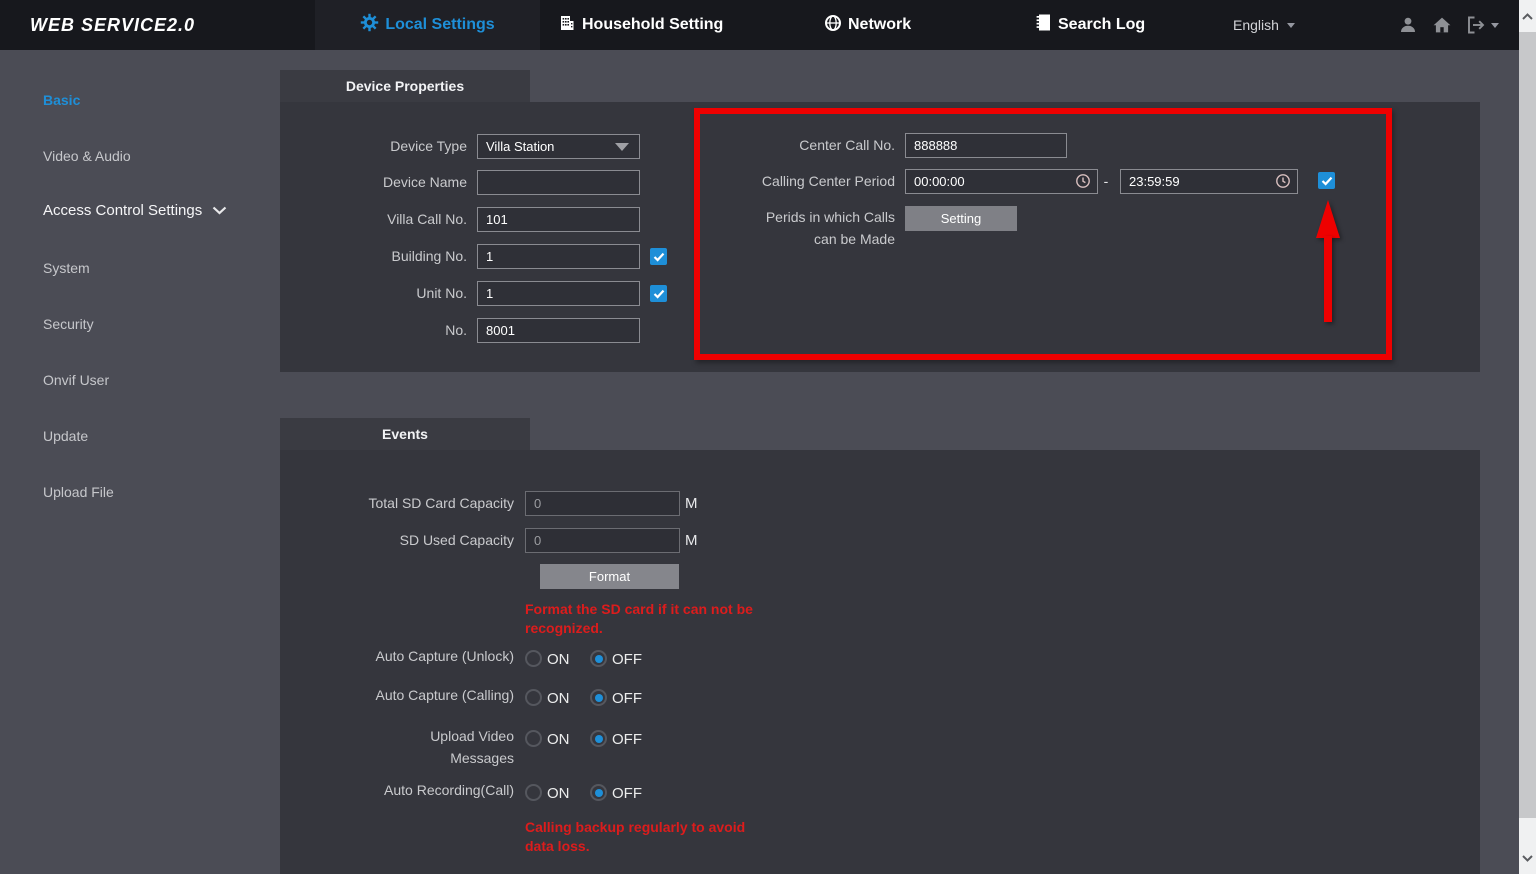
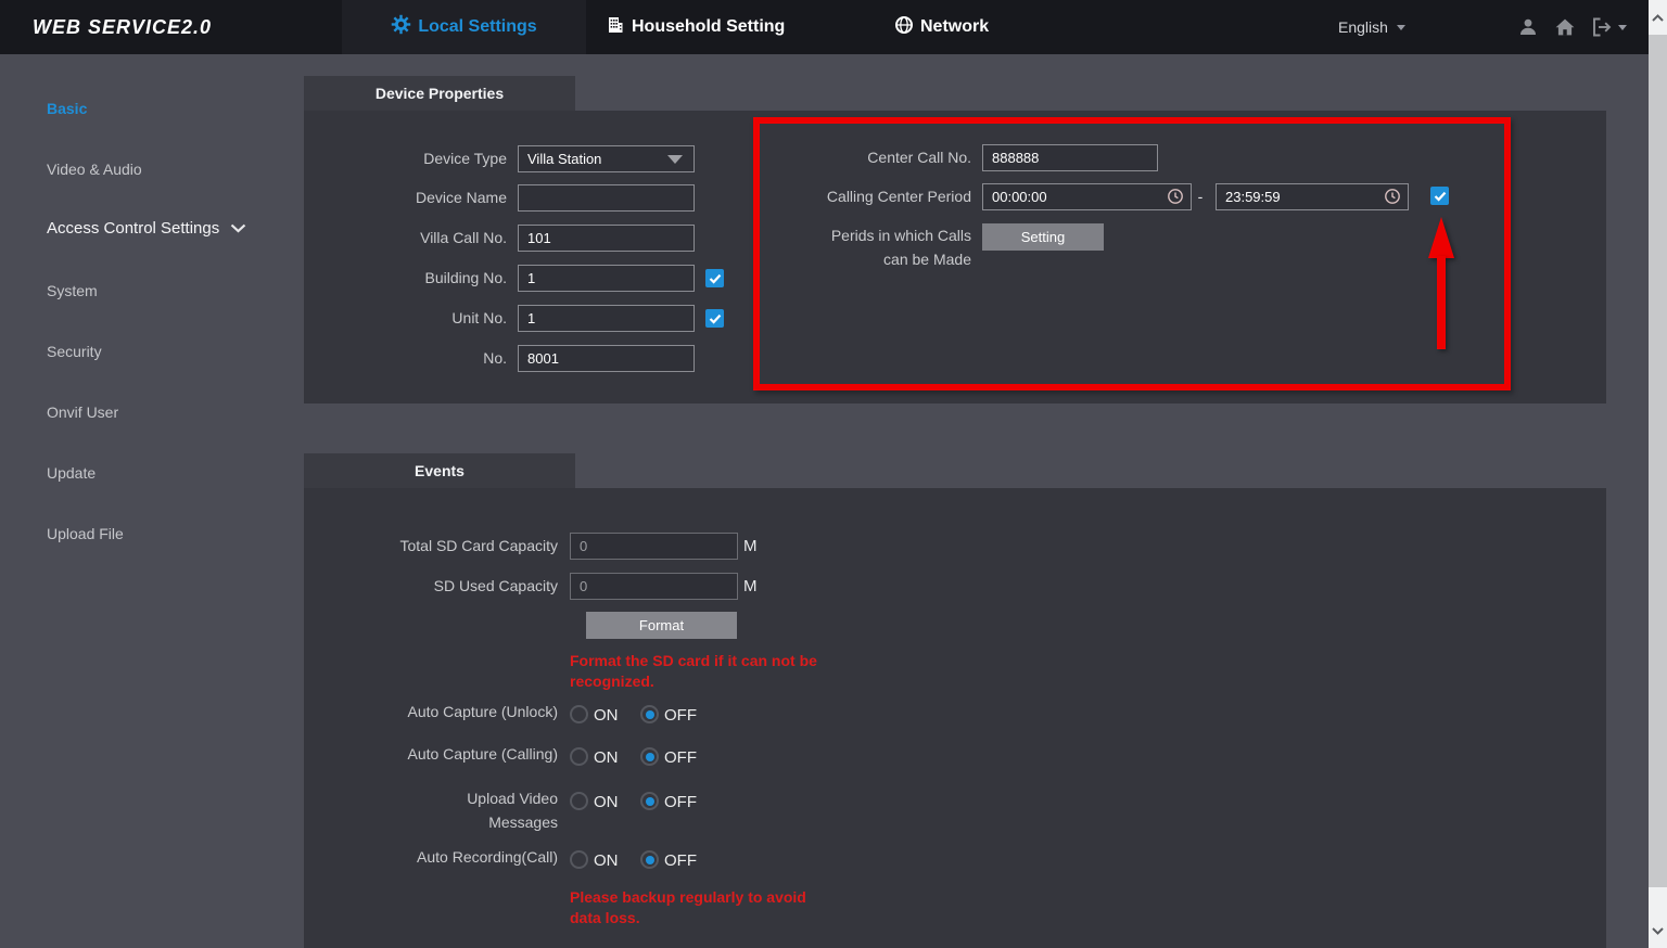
  WEB SERVICE2.0
  Local Settings
  Household Setting
  Network
- Search Log
  English
  Basic
  Video & Audio
  Access Control Settings
  System
  Security
  Onvif User
  Update
  Upload File
  Device Properties
  Device Type
  Villa Station
  Device Name
  Villa Call No.
  101
  Building No.
  1
  Unit No.
  1
  No.
  8001
  Center Call No.
  888888
  Calling Center Period
  00:00:00
  -
  23:59:59
  Perids in which Calls
  can be Made
  Setting
  Events
  Total SD Card Capacity
  0
  M
  SD Used Capacity
  0
  M
  Format
  Format the SD card if it can not be recognized.
  Auto Capture (Unlock)
  ON
  OFF
  Auto Capture (Calling)
  ON
  OFF
  Upload Video Messages
  ON
  OFF
  Auto Recording(Call)
  ON
  OFF
- Calling backup regularly to avoid data loss.
+ Please backup regularly to avoid data loss.
